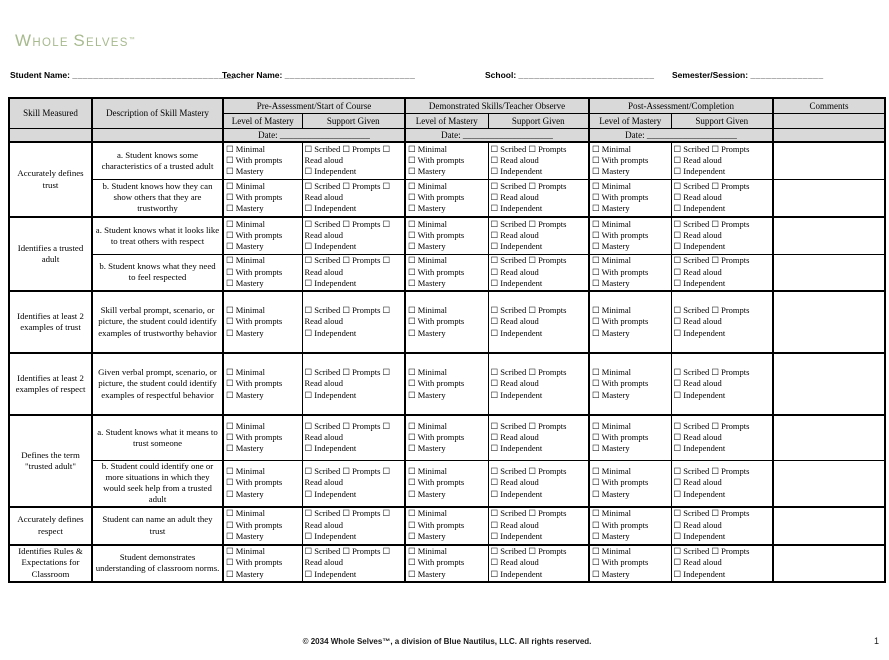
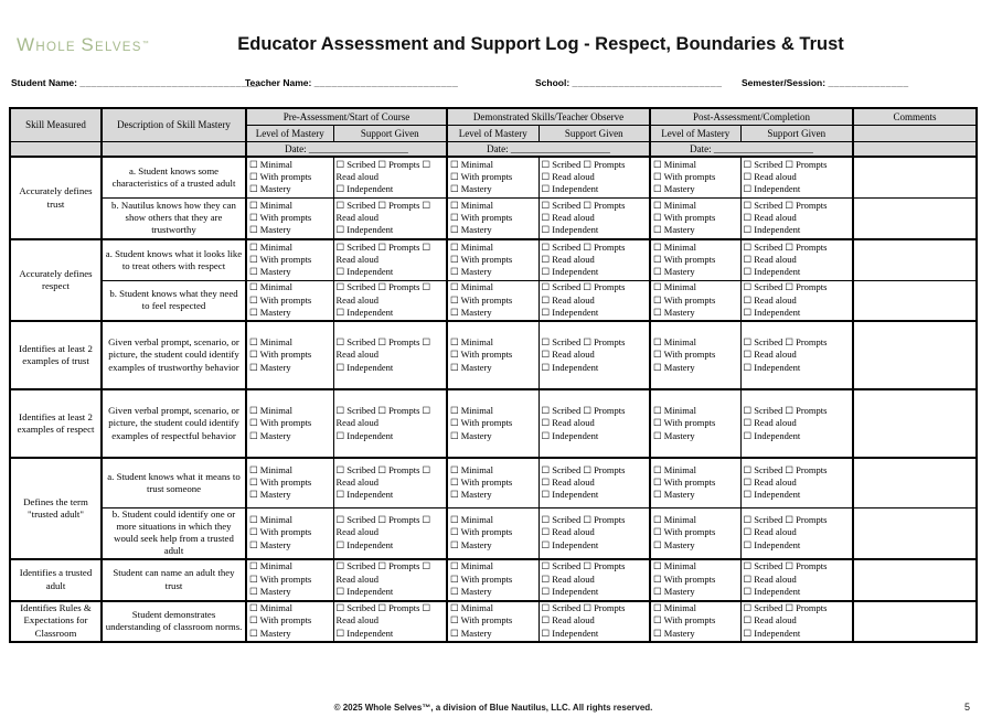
  WHOLE SELVES
+ Educator Assessment and Support Log - Respect, Boundaries & Trust
  Student Name: _______________________________
  Teacher Name: _________________________
  School: __________________________
  Semester/Session: ______________
  Skill Measured	Description of Skill Mastery	Pre-Assessment/Start of Course	Demonstrated Skills/Teacher Observe	Post-Assessment/Completion	Comments
  Level of Mastery	Support Given	Level of Mastery	Support Given	Level of Mastery	Support Given
  		Date: ____________________	Date: ____________________	Date: ____________________
  Accurately defines trust	a. Student knows some characteristics of a trusted adult	☐ Minimal ☐ With prompts ☐ Mastery	☐ Scribed ☐ Prompts ☐ Read aloud ☐ Independent	☐ Minimal ☐ With prompts ☐ Mastery	☐ Scribed ☐ Prompts ☐ Read aloud ☐ Independent	☐ Minimal ☐ With prompts ☐ Mastery	☐ Scribed ☐ Prompts ☐ Read aloud ☐ Independent
- b. Student knows how they can show others that they are trustworthy	☐ Minimal ☐ With prompts ☐ Mastery	☐ Scribed ☐ Prompts ☐ Read aloud ☐ Independent	☐ Minimal ☐ With prompts ☐ Mastery	☐ Scribed ☐ Prompts ☐ Read aloud ☐ Independent	☐ Minimal ☐ With prompts ☐ Mastery	☐ Scribed ☐ Prompts ☐ Read aloud ☐ Independent
+ b. Nautilus knows how they can show others that they are trustworthy	☐ Minimal ☐ With prompts ☐ Mastery	☐ Scribed ☐ Prompts ☐ Read aloud ☐ Independent	☐ Minimal ☐ With prompts ☐ Mastery	☐ Scribed ☐ Prompts ☐ Read aloud ☐ Independent	☐ Minimal ☐ With prompts ☐ Mastery	☐ Scribed ☐ Prompts ☐ Read aloud ☐ Independent
- Identifies a trusted adult	a. Student knows what it looks like to treat others with respect	☐ Minimal ☐ With prompts ☐ Mastery	☐ Scribed ☐ Prompts ☐ Read aloud ☐ Independent	☐ Minimal ☐ With prompts ☐ Mastery	☐ Scribed ☐ Prompts ☐ Read aloud ☐ Independent	☐ Minimal ☐ With prompts ☐ Mastery	☐ Scribed ☐ Prompts ☐ Read aloud ☐ Independent
+ Accurately defines respect	a. Student knows what it looks like to treat others with respect	☐ Minimal ☐ With prompts ☐ Mastery	☐ Scribed ☐ Prompts ☐ Read aloud ☐ Independent	☐ Minimal ☐ With prompts ☐ Mastery	☐ Scribed ☐ Prompts ☐ Read aloud ☐ Independent	☐ Minimal ☐ With prompts ☐ Mastery	☐ Scribed ☐ Prompts ☐ Read aloud ☐ Independent
  b. Student knows what they need to feel respected	☐ Minimal ☐ With prompts ☐ Mastery	☐ Scribed ☐ Prompts ☐ Read aloud ☐ Independent	☐ Minimal ☐ With prompts ☐ Mastery	☐ Scribed ☐ Prompts ☐ Read aloud ☐ Independent	☐ Minimal ☐ With prompts ☐ Mastery	☐ Scribed ☐ Prompts ☐ Read aloud ☐ Independent
- Identifies at least 2 examples of trust	Skill verbal prompt, scenario, or picture, the student could identify examples of trustworthy behavior	☐ Minimal ☐ With prompts ☐ Mastery	☐ Scribed ☐ Prompts ☐ Read aloud ☐ Independent	☐ Minimal ☐ With prompts ☐ Mastery	☐ Scribed ☐ Prompts ☐ Read aloud ☐ Independent	☐ Minimal ☐ With prompts ☐ Mastery	☐ Scribed ☐ Prompts ☐ Read aloud ☐ Independent
+ Identifies at least 2 examples of trust	Given verbal prompt, scenario, or picture, the student could identify examples of trustworthy behavior	☐ Minimal ☐ With prompts ☐ Mastery	☐ Scribed ☐ Prompts ☐ Read aloud ☐ Independent	☐ Minimal ☐ With prompts ☐ Mastery	☐ Scribed ☐ Prompts ☐ Read aloud ☐ Independent	☐ Minimal ☐ With prompts ☐ Mastery	☐ Scribed ☐ Prompts ☐ Read aloud ☐ Independent
  Identifies at least 2 examples of respect	Given verbal prompt, scenario, or picture, the student could identify examples of respectful behavior	☐ Minimal ☐ With prompts ☐ Mastery	☐ Scribed ☐ Prompts ☐ Read aloud ☐ Independent	☐ Minimal ☐ With prompts ☐ Mastery	☐ Scribed ☐ Prompts ☐ Read aloud ☐ Independent	☐ Minimal ☐ With prompts ☐ Mastery	☐ Scribed ☐ Prompts ☐ Read aloud ☐ Independent
  Defines the term "trusted adult"	a. Student knows what it means to trust someone	☐ Minimal ☐ With prompts ☐ Mastery	☐ Scribed ☐ Prompts ☐ Read aloud ☐ Independent	☐ Minimal ☐ With prompts ☐ Mastery	☐ Scribed ☐ Prompts ☐ Read aloud ☐ Independent	☐ Minimal ☐ With prompts ☐ Mastery	☐ Scribed ☐ Prompts ☐ Read aloud ☐ Independent
  b. Student could identify one or more situations in which they would seek help from a trusted adult	☐ Minimal ☐ With prompts ☐ Mastery	☐ Scribed ☐ Prompts ☐ Read aloud ☐ Independent	☐ Minimal ☐ With prompts ☐ Mastery	☐ Scribed ☐ Prompts ☐ Read aloud ☐ Independent	☐ Minimal ☐ With prompts ☐ Mastery	☐ Scribed ☐ Prompts ☐ Read aloud ☐ Independent
- Accurately defines respect	Student can name an adult they trust	☐ Minimal ☐ With prompts ☐ Mastery	☐ Scribed ☐ Prompts ☐ Read aloud ☐ Independent	☐ Minimal ☐ With prompts ☐ Mastery	☐ Scribed ☐ Prompts ☐ Read aloud ☐ Independent	☐ Minimal ☐ With prompts ☐ Mastery	☐ Scribed ☐ Prompts ☐ Read aloud ☐ Independent
+ Identifies a trusted adult	Student can name an adult they trust	☐ Minimal ☐ With prompts ☐ Mastery	☐ Scribed ☐ Prompts ☐ Read aloud ☐ Independent	☐ Minimal ☐ With prompts ☐ Mastery	☐ Scribed ☐ Prompts ☐ Read aloud ☐ Independent	☐ Minimal ☐ With prompts ☐ Mastery	☐ Scribed ☐ Prompts ☐ Read aloud ☐ Independent
  Identifies Rules & Expectations for Classroom	Student demonstrates understanding of classroom norms.	☐ Minimal ☐ With prompts ☐ Mastery	☐ Scribed ☐ Prompts ☐ Read aloud ☐ Independent	☐ Minimal ☐ With prompts ☐ Mastery	☐ Scribed ☐ Prompts ☐ Read aloud ☐ Independent	☐ Minimal ☐ With prompts ☐ Mastery	☐ Scribed ☐ Prompts ☐ Read aloud ☐ Independent
- © 2034 Whole Selves™, a division of Blue Nautilus, LLC. All rights reserved.
+ © 2025 Whole Selves™, a division of Blue Nautilus, LLC. All rights reserved.
- 1
+ 5
